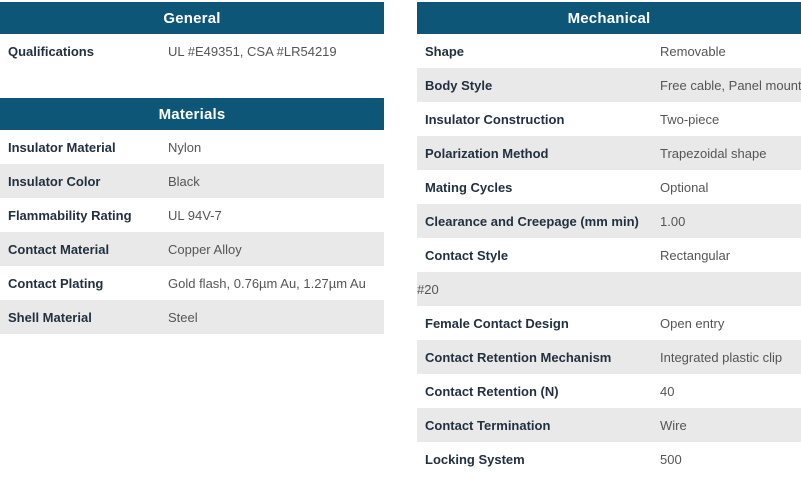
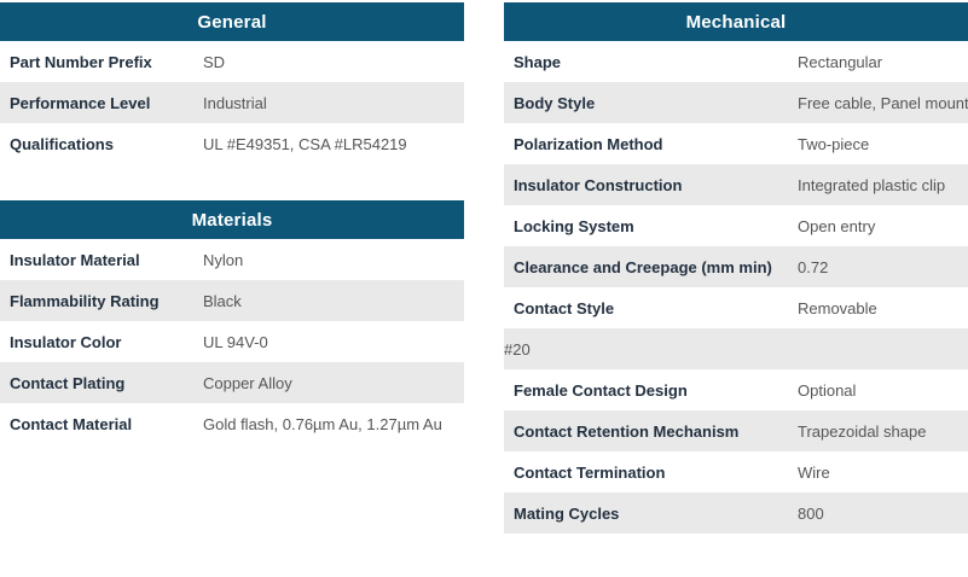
  General
+ Part Number Prefix
+ SD
+ Performance Level
+ Industrial
  Qualifications
  UL #E49351, CSA #LR54219
  Materials
  Insulator Material
  Nylon
- Insulator Color
+ Flammability Rating
  Black
- Flammability Rating
+ Insulator Color
- UL 94V-7
+ UL 94V-0
- Contact Material
+ Contact Plating
  Copper Alloy
- Contact Plating
+ Contact Material
  Gold flash, 0.76µm Au, 1.27µm Au
- Shell Material
- Steel
  Mechanical
  Shape
- Removable
+ Rectangular
  Body Style
  Free cable, Panel mount
- Insulator Construction
+ Polarization Method
  Two-piece
- Polarization Method
+ Insulator Construction
- Trapezoidal shape
+ Integrated plastic clip
- Mating Cycles
+ Locking System
- Optional
+ Open entry
  Clearance and Creepage (mm min)
- 1.00
+ 0.72
  Contact Style
- Rectangular
+ Removable
  #20
  Female Contact Design
- Open entry
+ Optional
  Contact Retention Mechanism
- Integrated plastic clip
+ Trapezoidal shape
- Contact Retention (N)
- 40
  Contact Termination
  Wire
- Locking System
+ Mating Cycles
- 500
+ 800
